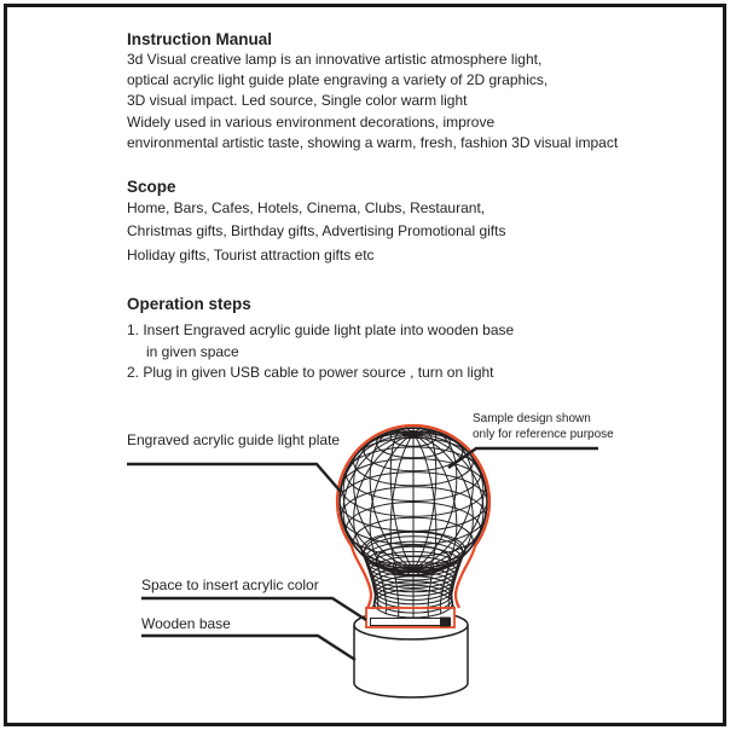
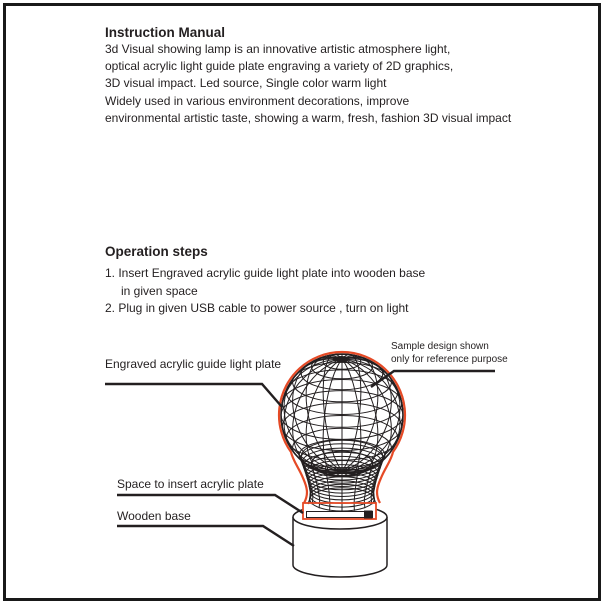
  Instruction Manual
- 3d Visual creative lamp is an innovative artistic atmosphere light,
+ 3d Visual showing lamp is an innovative artistic atmosphere light,
  optical acrylic light guide plate engraving a variety of 2D graphics,
  3D visual impact. Led source, Single color warm light
  Widely used in various environment decorations, improve
  environmental artistic taste, showing a warm, fresh, fashion 3D visual impact
- Scope
- Home, Bars, Cafes, Hotels, Cinema, Clubs, Restaurant,
- Christmas gifts, Birthday gifts, Advertising Promotional gifts
- Holiday gifts, Tourist attraction gifts etc
  Operation steps
  1. Insert Engraved acrylic guide light plate into wooden base
  in given space
  2. Plug in given USB cable to power source , turn on light
  Engraved acrylic guide light plate
  Sample design shown
  only for reference purpose
- Space to insert acrylic color
+ Space to insert acrylic plate
  Wooden base
